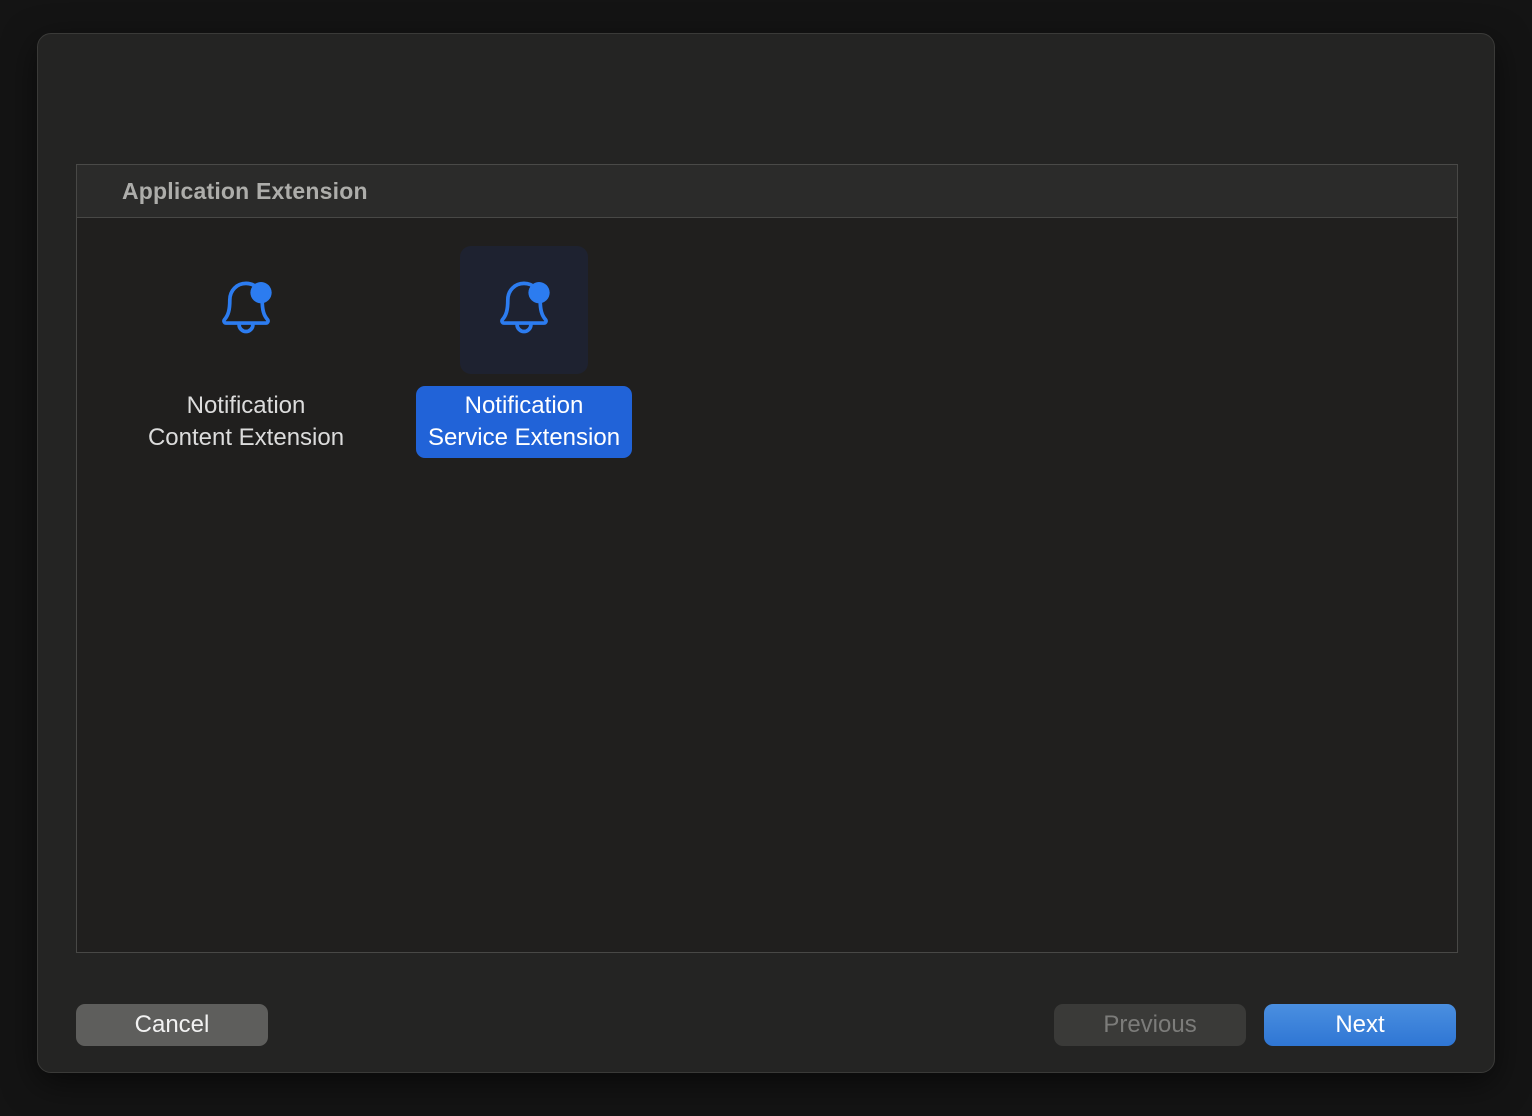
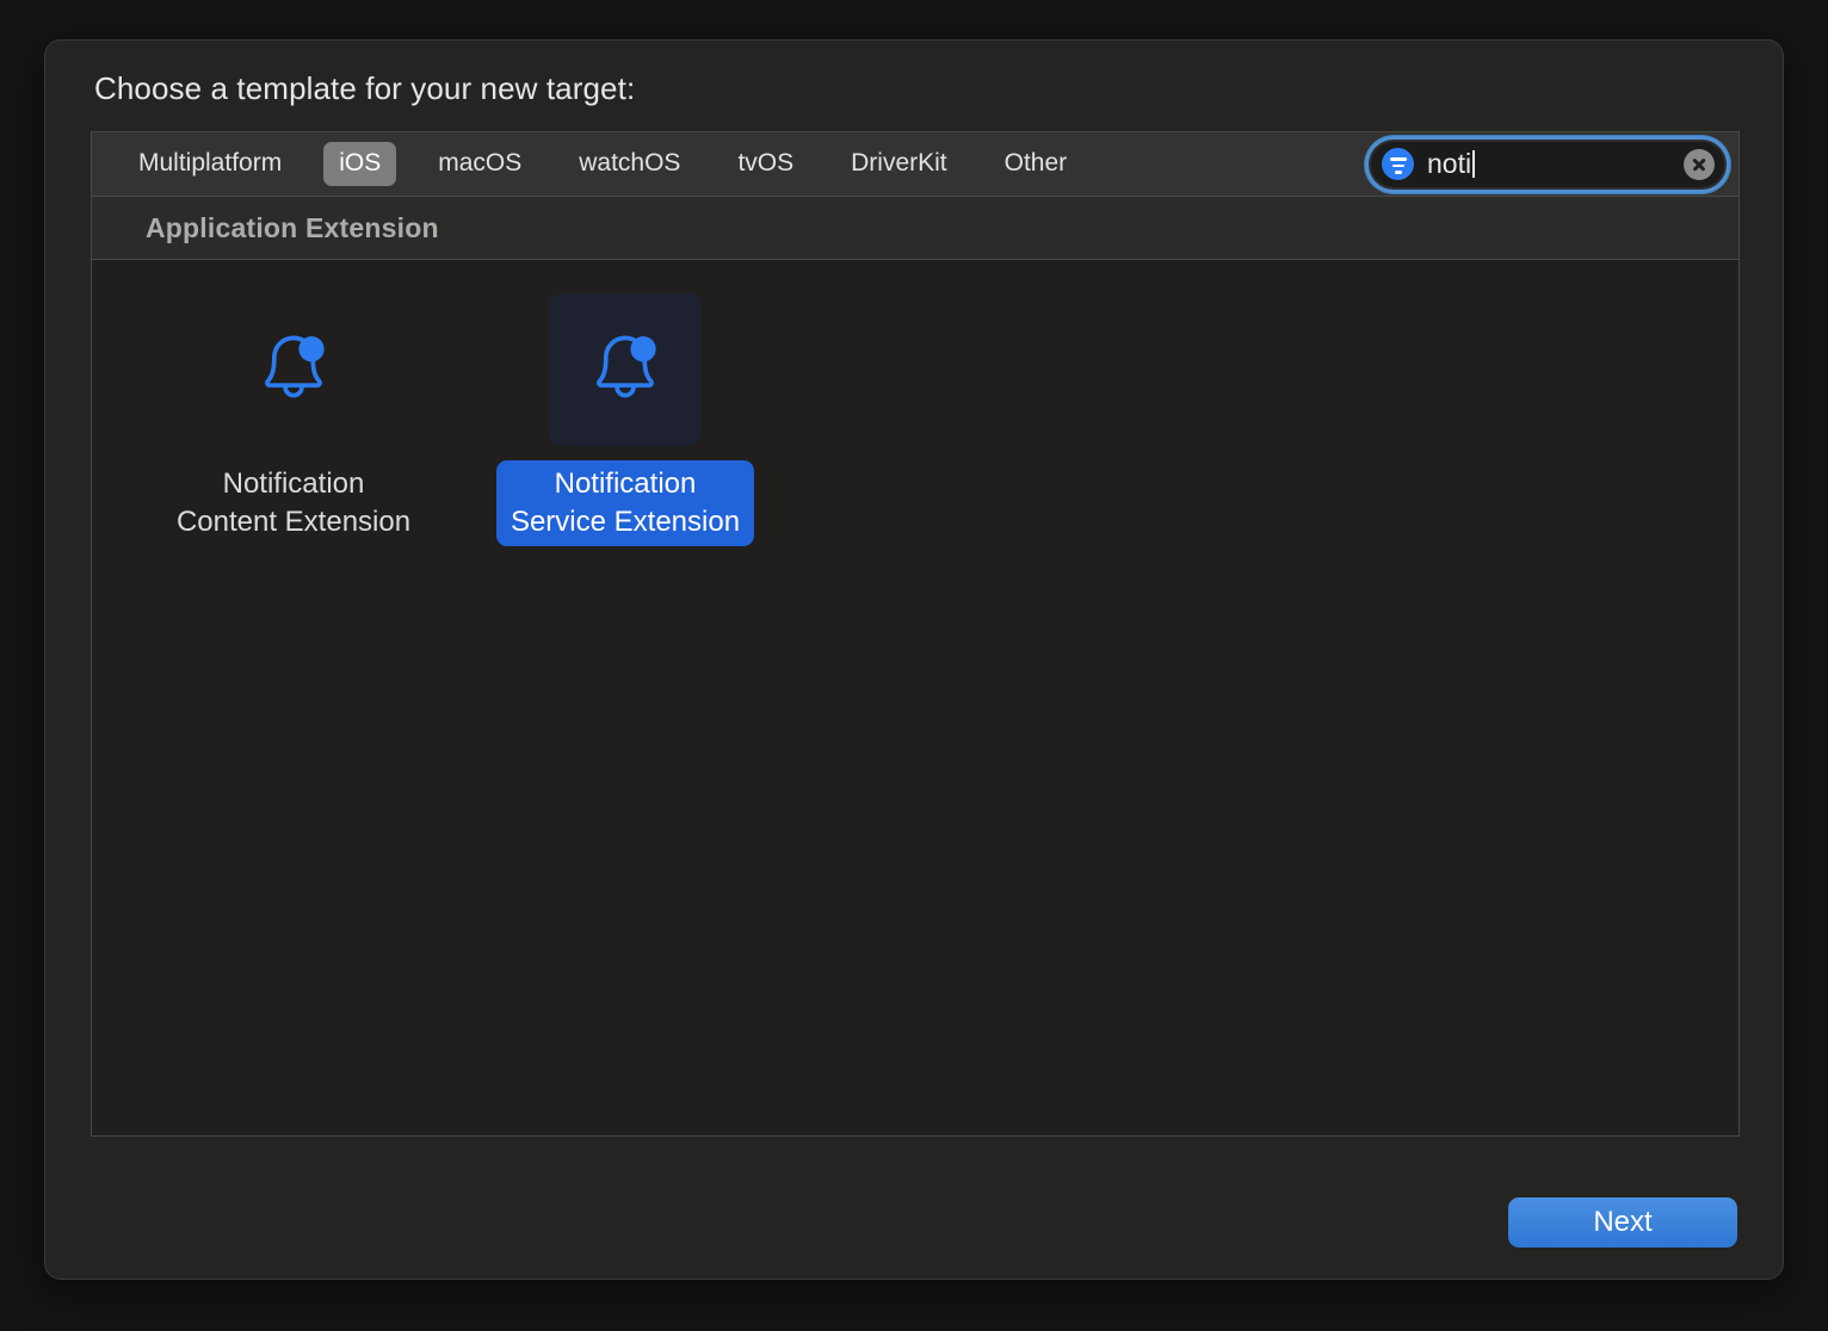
+ Choose a template for your new target:
+ Multiplatform
+ iOS
+ macOS
+ watchOS
+ tvOS
+ DriverKit
+ Other
+ noti
  Application Extension
  Notification
  Content Extension
  Notification
  Service Extension
- Cancel
- Previous
  Next
